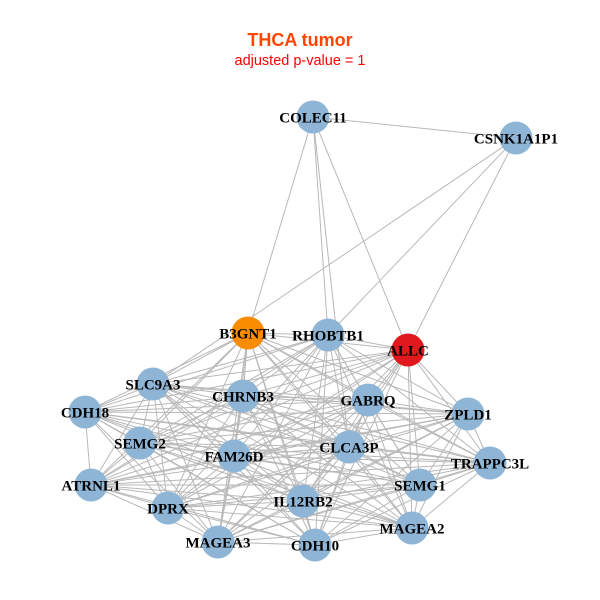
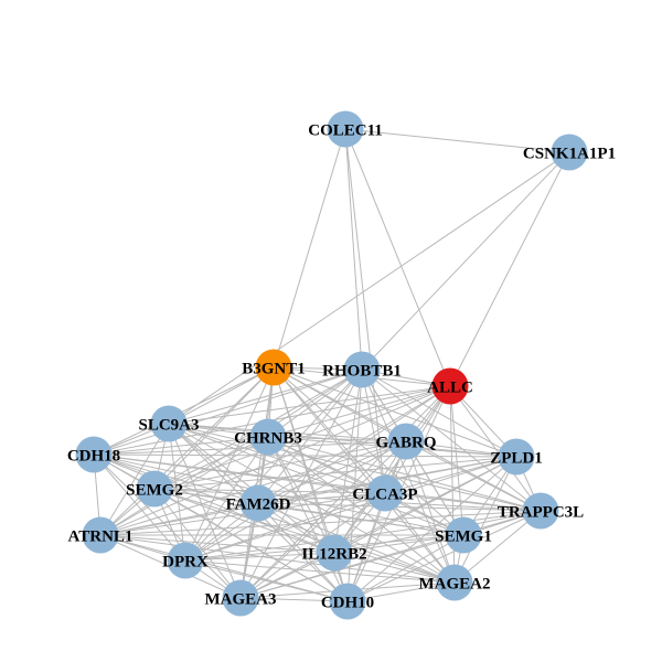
  COLEC11
  CSNK1A1P1
  B3GNT1
  RHOBTB1
  ALLC
  SLC9A3
  CHRNB3
  GABRQ
  CDH18
  ZPLD1
  SEMG2
  CLCA3P
  FAM26D
  TRAPPC3L
  ATRNL1
  SEMG1
  IL12RB2
  DPRX
  MAGEA2
  MAGEA3
  CDH10
- THCA tumor
- adjusted p-value = 1
